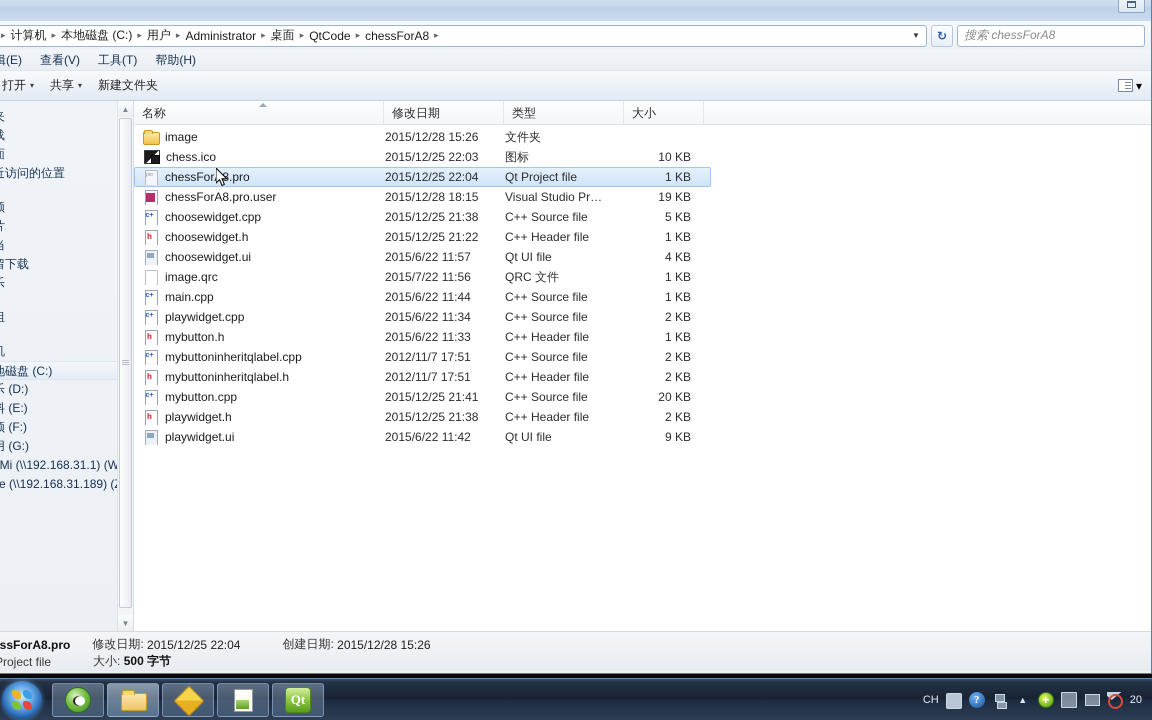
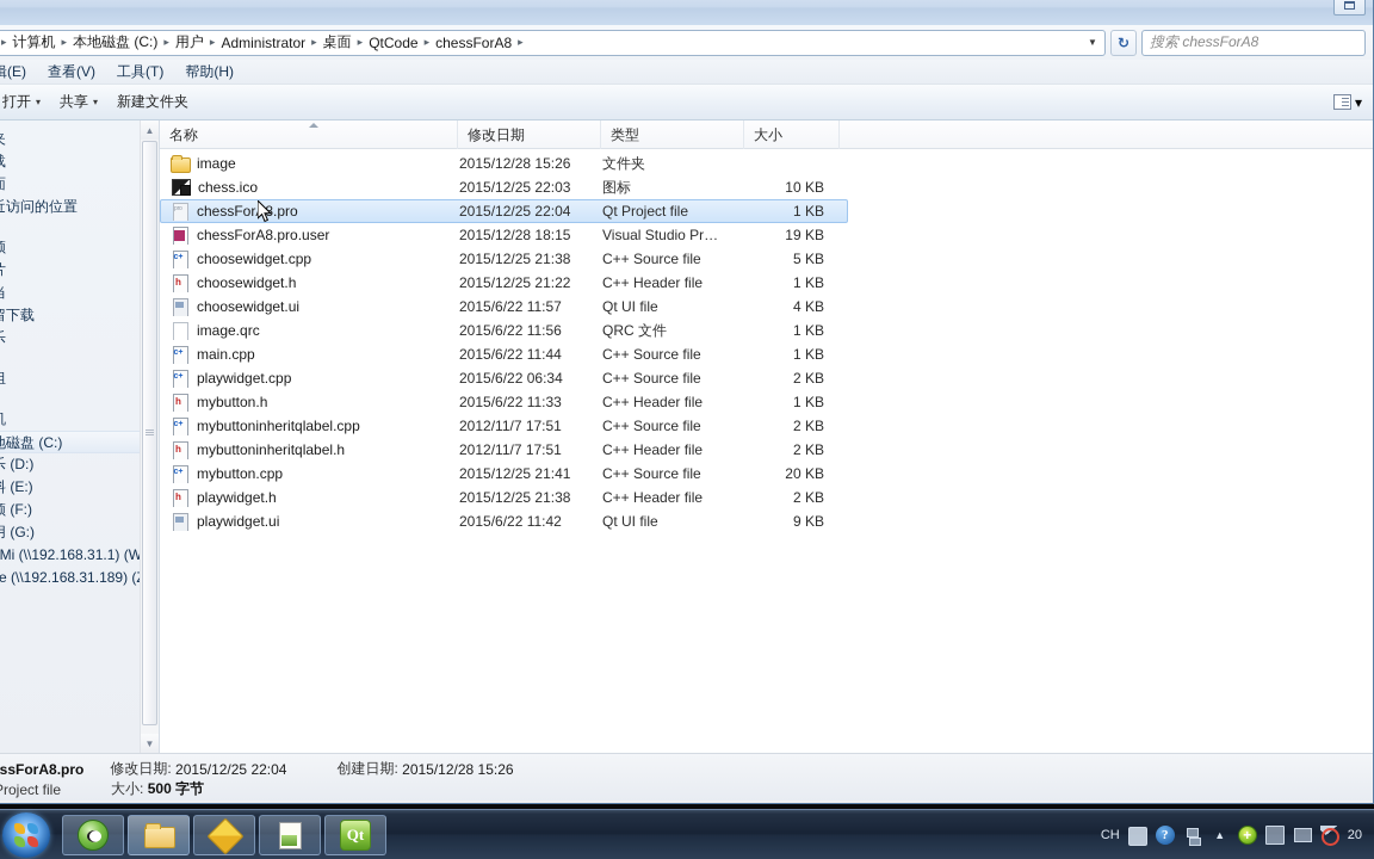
  ▸
  计算机
  ▸
  本地磁盘 (C:)
  ▸
  用户
  ▸
  Administrator
  ▸
  桌面
  ▸
  QtCode
  ▸
  chessForA8
  ▸
  ▼
  ↻
  搜索 chessForA8
  辑(E)
  查看(V)
  工具(T)
  帮助(H)
  打开
  ▾
  共享
  ▾
  新建文件夹
  ▾
  访问的位置
  磁盘 (C:)
  (D:)
  (E:)
  (F:)
  (G:)
  Mi (\\192.168.31.1) (W
  e (\\192.168.31.189) (
  ▲
  ▼
  名称
  修改日期
  类型
  大小
  image
  2015/12/28 15:26
  文件夹
  chess.ico
  2015/12/25 22:03
  图标
  10 KB
  chessFor.pro
  2015/12/25 22:04
  Qt Project file
  1 KB
  chessForA8.pro.user
  2015/12/28 18:15
  Visual Studio Pr…
  19 KB
  choosewidget.cpp
  2015/12/25 21:38
  C++ Source file
  5 KB
  choosewidget.h
  2015/12/25 21:22
  C++ Header file
  1 KB
  choosewidget.ui
  2015/6/22 11:57
  Qt UI file
  4 KB
  image.qrc
- 2015/7/22 11:56
+ 2015/6/22 11:56
  QRC 文件
  1 KB
  main.cpp
  2015/6/22 11:44
  C++ Source file
  1 KB
  playwidget.cpp
- 2015/6/22 11:34
+ 2015/6/22 06:34
  C++ Source file
  2 KB
  mybutton.h
  2015/6/22 11:33
  C++ Header file
  1 KB
  mybuttoninheritqlabel.cpp
  2012/11/7 17:51
  C++ Source file
  2 KB
  mybuttoninheritqlabel.h
  2012/11/7 17:51
  C++ Header file
  2 KB
  mybutton.cpp
  2015/12/25 21:41
  C++ Source file
  20 KB
  playwidget.h
  2015/12/25 21:38
  C++ Header file
  2 KB
  playwidget.ui
  2015/6/22 11:42
  Qt UI file
  9 KB
  ssForA8.pro
  修改日期:
  2015/12/25 22:04
  创建日期:
  2015/12/28 15:26
  roject file
  大小:
  500 字节
  Qt
  CH
  ?
  ▲
  20
